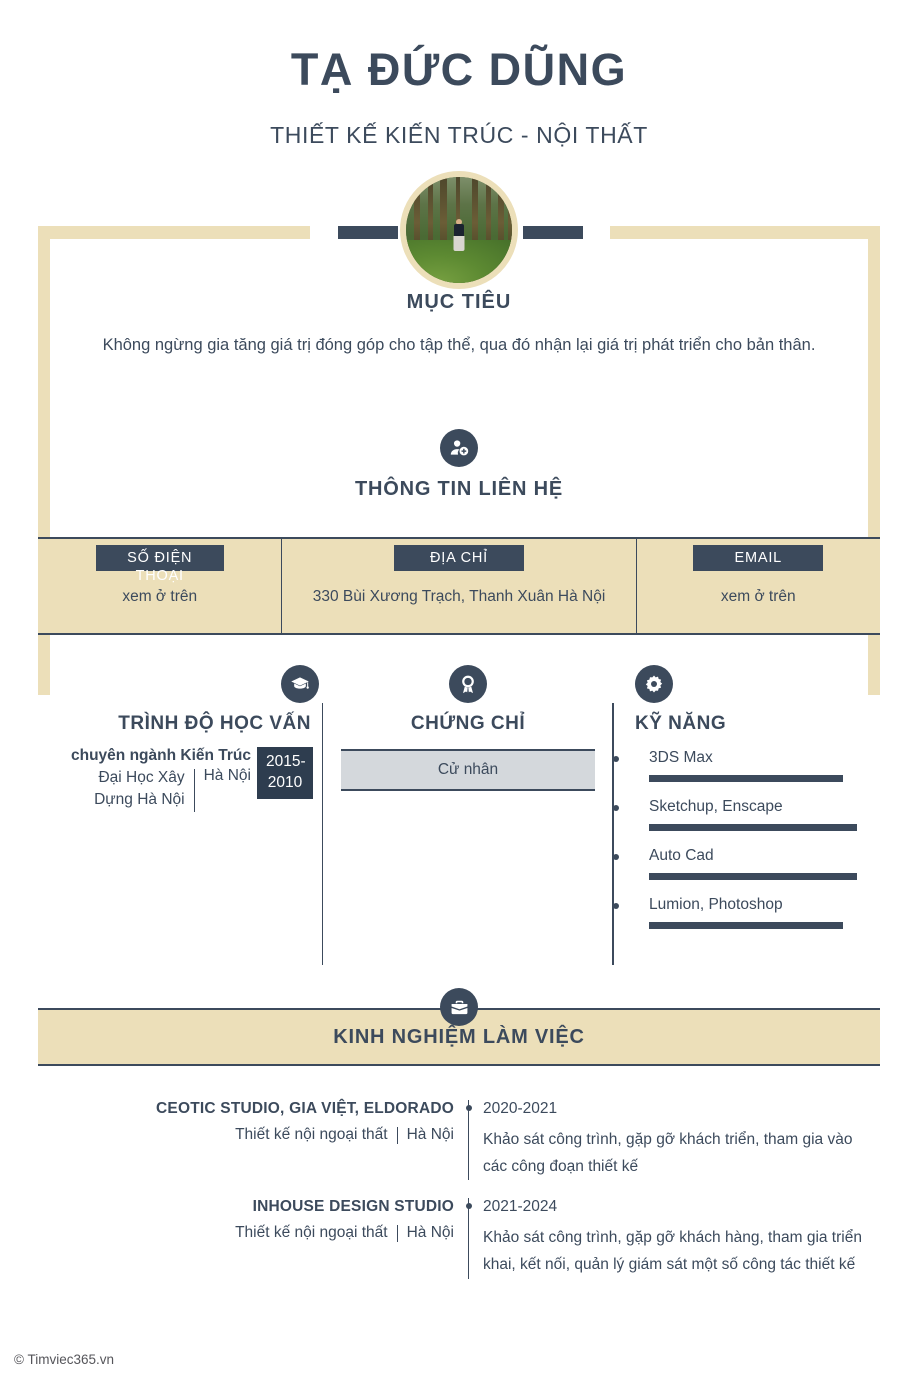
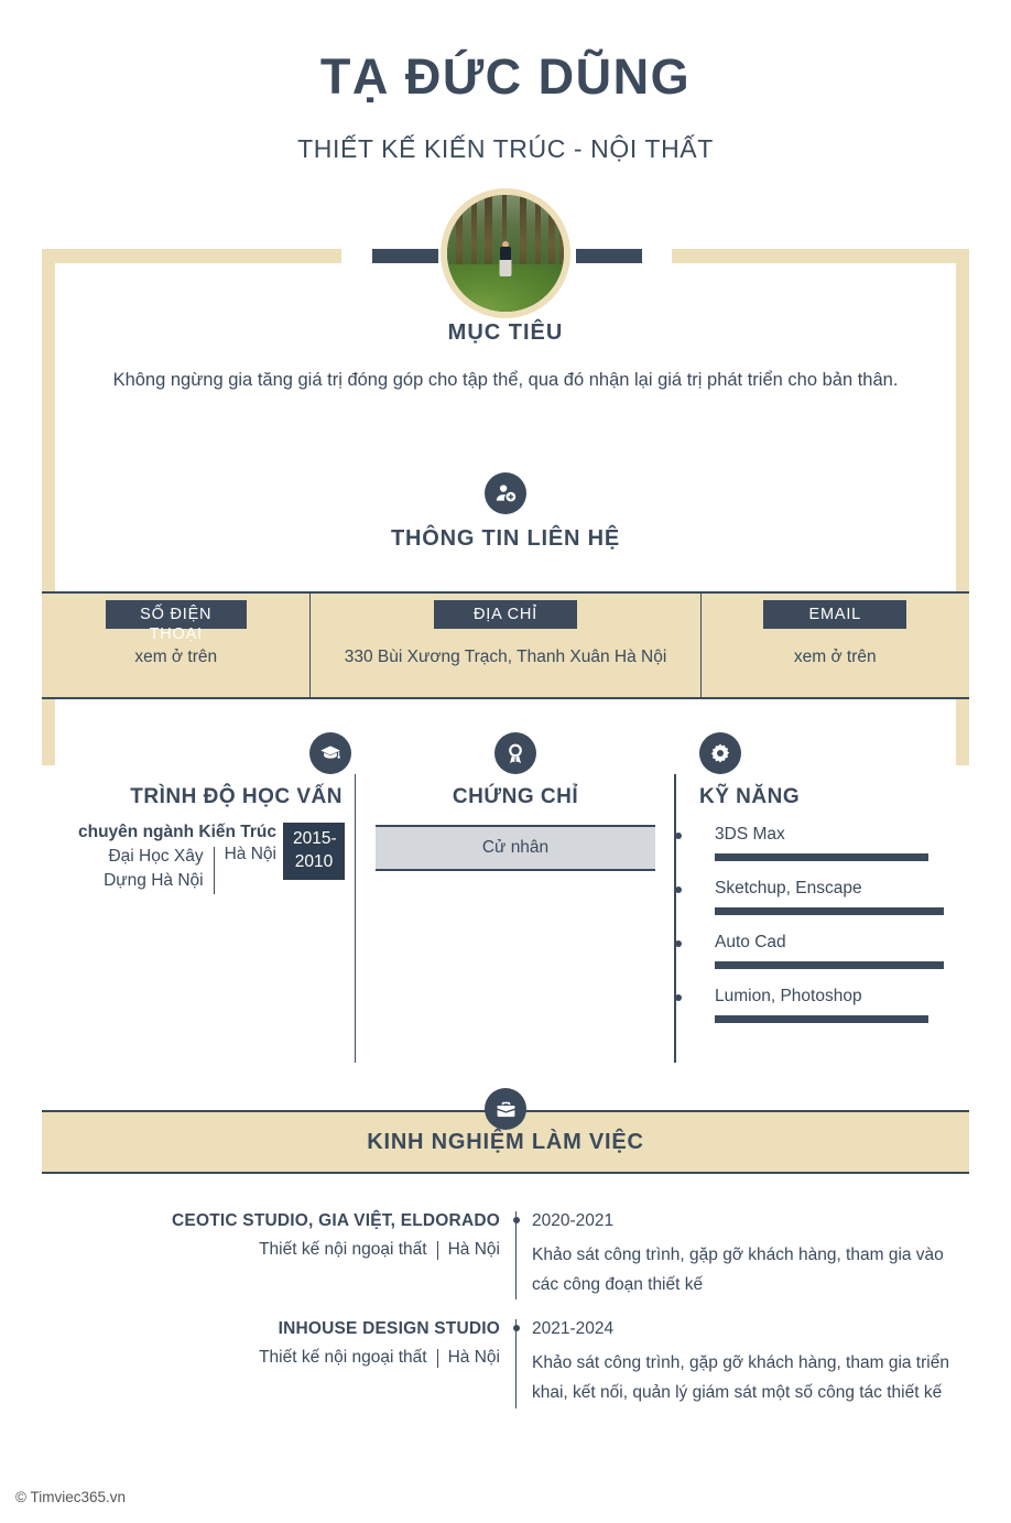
  TẠ ĐỨC DŨNG
  THIẾT KẾ KIẾN TRÚC - NỘI THẤT
  MỤC TIÊU
  Không ngừng gia tăng giá trị đóng góp cho tập thể, qua đó nhận lại giá trị phát triển cho bản thân.
  THÔNG TIN LIÊN HỆ
  SỐ ĐIỆN
  THOẠI
  xem ở trên
  ĐỊA CHỈ
  330 Bùi Xương Trạch, Thanh Xuân Hà Nội
  EMAIL
  xem ở trên
  TRÌNH ĐỘ HỌC VẤN
  chuyên ngành Kiến Trúc
  Đại Học Xây Dựng Hà Nội
  Hà Nội
  2015-2010
  CHỨNG CHỈ
  Cử nhân
  KỸ NĂNG
  3DS Max
  Sketchup, Enscape
  Auto Cad
  Lumion, Photoshop
  KINH NGHIỆM LÀM VIỆC
  CEOTIC STUDIO, GIA VIỆT, ELDORADO
  Thiết kế nội ngoại thất
  Hà Nội
  2020-2021
- Khảo sát công trình, gặp gỡ khách triển, tham gia vào các công đoạn thiết kế
+ Khảo sát công trình, gặp gỡ khách hàng, tham gia vào các công đoạn thiết kế
  INHOUSE DESIGN STUDIO
  Thiết kế nội ngoại thất
  Hà Nội
  2021-2024
  Khảo sát công trình, gặp gỡ khách hàng, tham gia triển khai, kết nối, quản lý giám sát một số công tác thiết kế
  © Timviec365.vn
